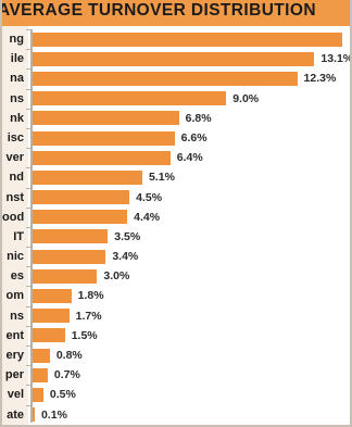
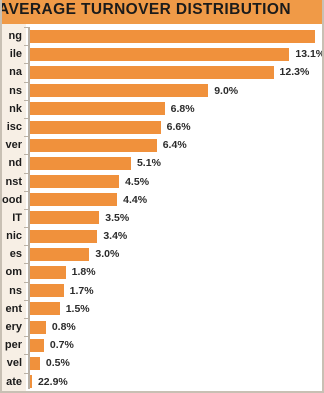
  AVERAGE TURNOVER DISTRIBUTION
  ng
  ile
  13.1%
  na
  12.3%
  ns
  9.0%
  nk
  6.8%
  isc
  6.6%
  ver
  6.4%
  nd
  5.1%
  nst
  4.5%
  ood
  4.4%
  IT
  3.5%
  nic
  3.4%
  es
  3.0%
  om
  1.8%
  ns
  1.7%
  ent
  1.5%
  ery
  0.8%
  per
  0.7%
  vel
  0.5%
  ate
- 0.1%
+ 22.9%
